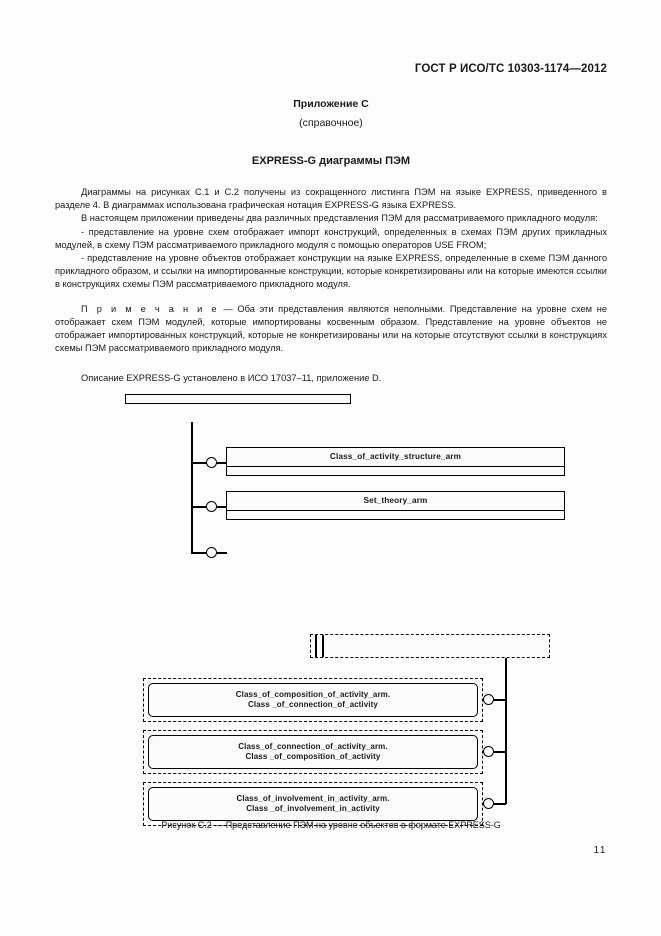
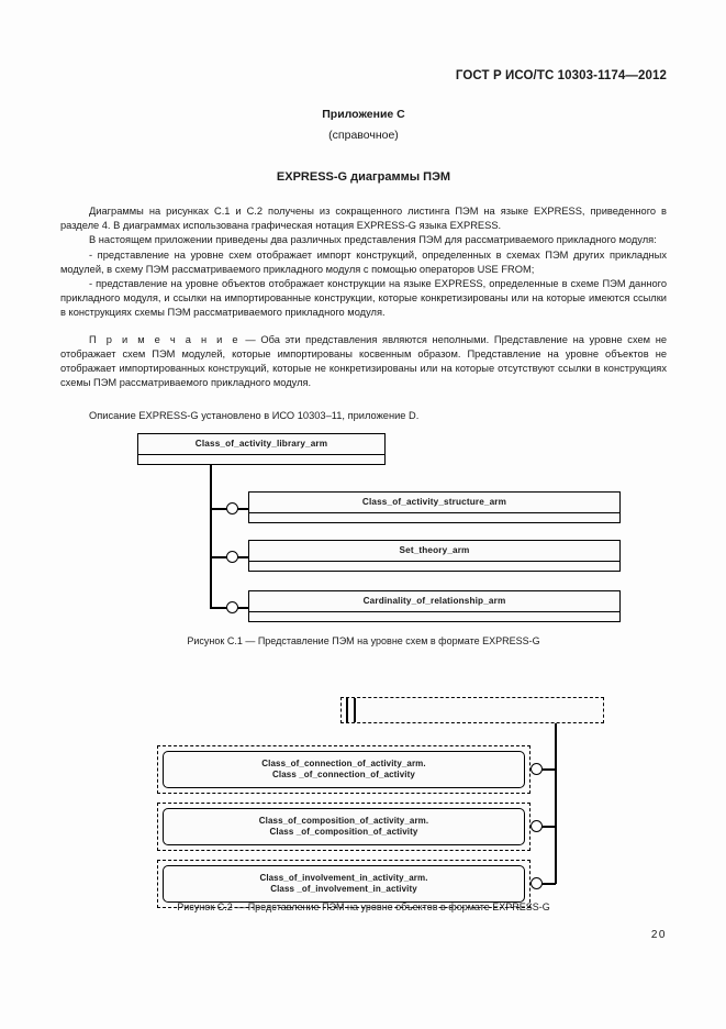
  ГОСТ Р ИСО/ТС 10303-1174—2012
  Приложение С
  (справочное)
  EXPRESS-G диаграммы ПЭМ
  Диаграммы на рисунках С.1 и С.2 получены из сокращенного листинга ПЭМ на языке EXPRESS, приведенного в разделе 4. В диаграммах использована графическая нотация EXPRESS-G языка EXPRESS.
  В настоящем приложении приведены два различных представления ПЭМ для рассматриваемого прикладного модуля:
  - представление на уровне схем отображает импорт конструкций, определенных в схемах ПЭМ других прикладных модулей, в схему ПЭМ рассматриваемого прикладного модуля с помощью операторов USE FROM;
- - представление на уровне объектов отображает конструкции на языке EXPRESS, определенные в схеме ПЭМ данного прикладного образом, и ссылки на импортированные конструкции, которые конкретизированы или на которые имеются ссылки в конструкциях схемы ПЭМ рассматриваемого прикладного модуля.
+ - представление на уровне объектов отображает конструкции на языке EXPRESS, определенные в схеме ПЭМ данного прикладного модуля, и ссылки на импортированные конструкции, которые конкретизированы или на которые имеются ссылки в конструкциях схемы ПЭМ рассматриваемого прикладного модуля.
  П р и м е ч а н и е — Оба эти представления являются неполными. Представление на уровне схем не отображает схем ПЭМ модулей, которые импортированы косвенным образом. Представление на уровне объектов не отображает импортированных конструкций, которые не конкретизированы или на которые отсутствуют ссылки в конструкциях схемы ПЭМ рассматриваемого прикладного модуля.
- Описание EXPRESS-G установлено в ИСО 17037–11, приложение D.
+ Описание EXPRESS-G установлено в ИСО 10303–11, приложение D.
+ Class_of_activity_library_arm
  Class_of_activity_structure_arm
  Set_theory_arm
+ Cardinality_of_relationship_arm
+ Рисунок С.1 — Представление ПЭМ на уровне схем в формате EXPRESS-G
- Class_of_composition_of_activity_arm.
+ Class_of_connection_of_activity_arm.
  Class _of_connection_of_activity
- Class_of_connection_of_activity_arm.
+ Class_of_composition_of_activity_arm.
  Class _of_composition_of_activity
  Class_of_involvement_in_activity_arm.
  Class _of_involvement_in_activity
  Рисунок С.2 — Представление ПЭМ на уровне объектов в формате EXPRESS-G
- 11
+ 20
